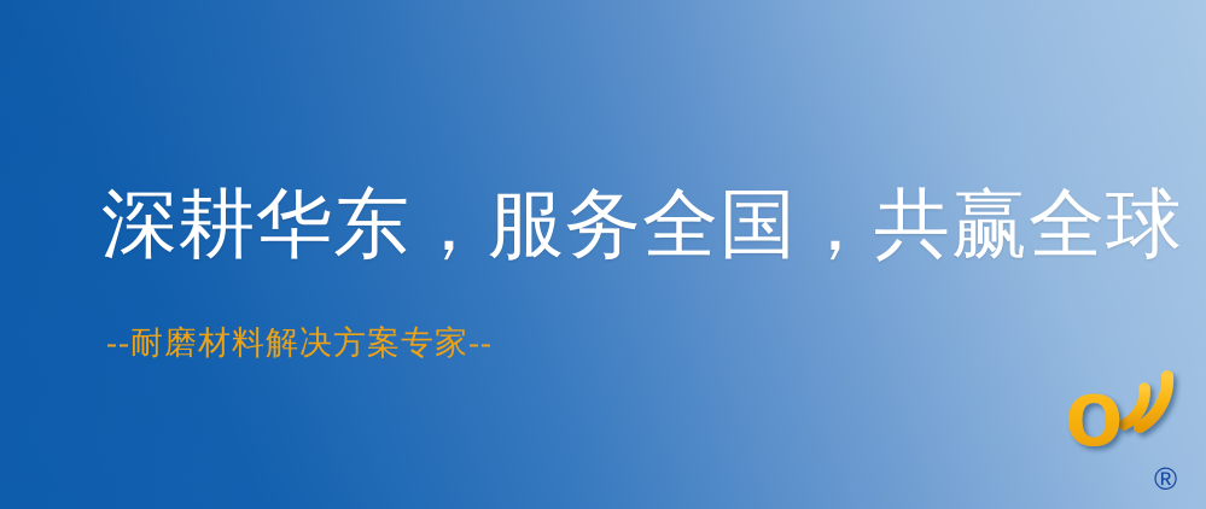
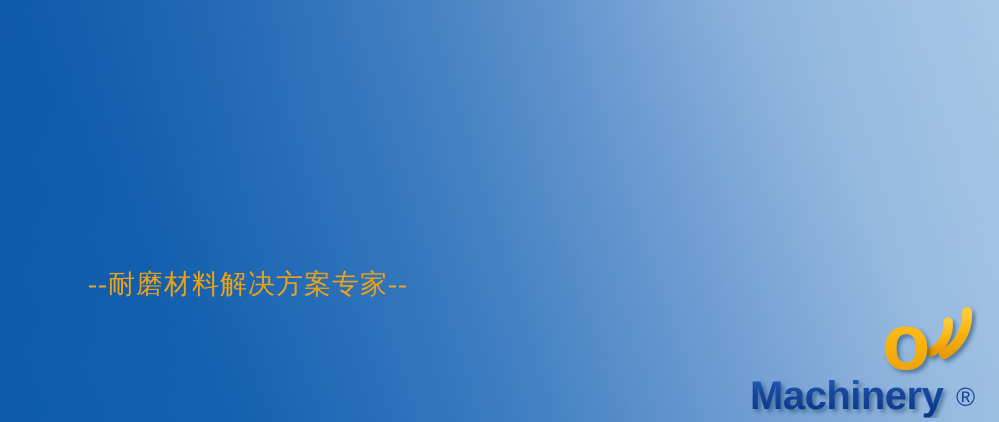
- 深耕华东，服务全国，共赢全球
  --耐磨材料解决方案专家--
  o
+ Machinery
  ®
